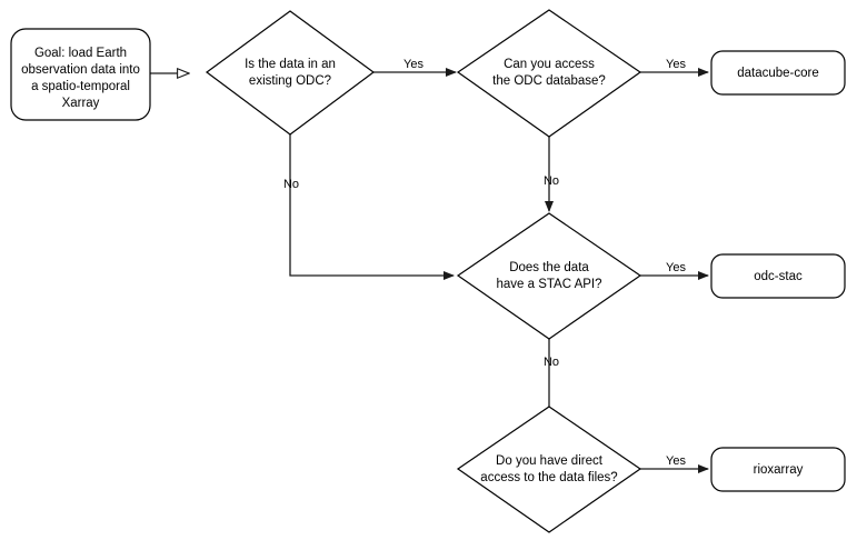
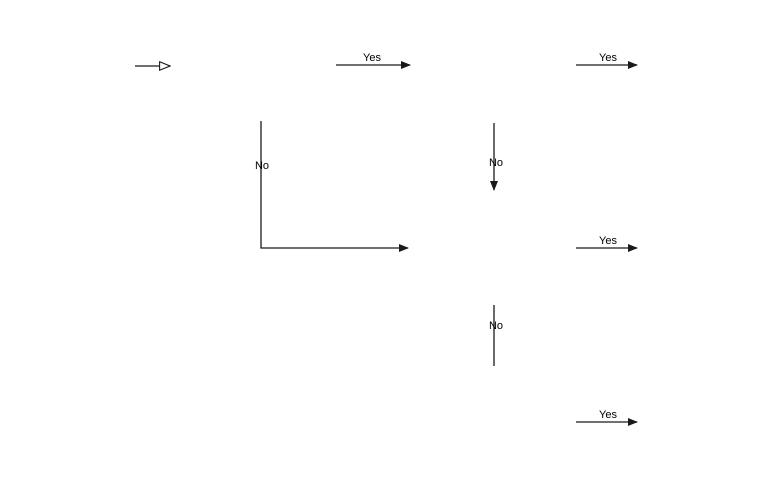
  Yes
  No
  Yes
  No
  Yes
  No
  Yes
- Goal: load Earth
- observation data into
- a spatio-temporal
- Xarray
- Is the data in an
- existing ODC?
- Can you access
- the ODC database?
- Does the data
- have a STAC API?
- Do you have direct
- access to the data files?
- datacube-core
- odc-stac
- rioxarray
